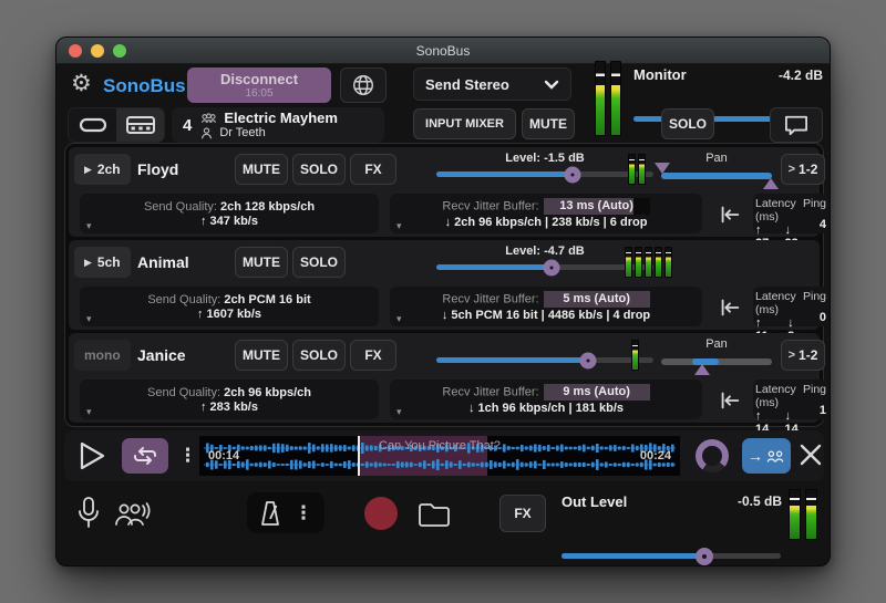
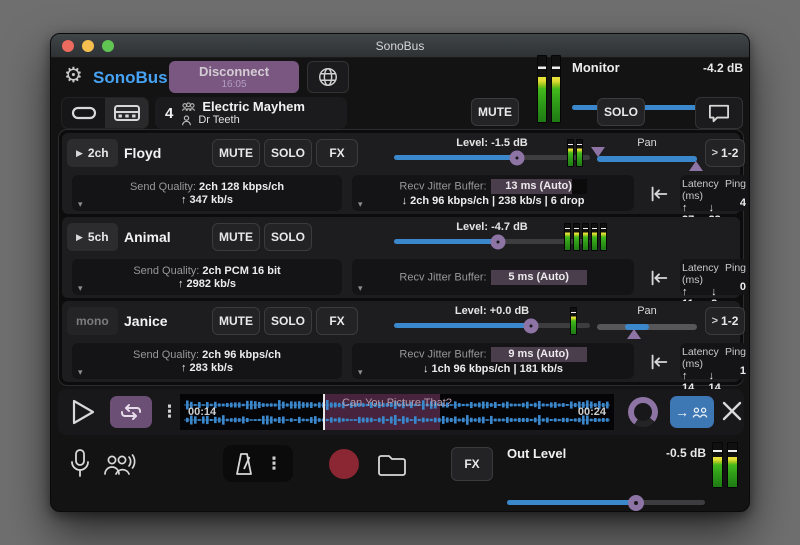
  SonoBus
  ⚙
  SonoBus
  Disconnect
  16:05
- Send Stereo
  Monitor
  -4.2 dB
  4
  Electric Mayhem
  Dr Teeth
- INPUT MIXER
  MUTE
  SOLO
  ▶
  2ch
  Floyd
  MUTE
  SOLO
  FX
  Level: -1.5 dB
  Pan
  >
  1-2
  ▾
  Send Quality: 2ch 128 kbps/ch
  ↑ 347 kb/s
  ▾
  Recv Jitter Buffer:
  13 ms (Auto)
  ↓ 2ch 96 kbps/ch | 238 kb/s | 6 drop
  Latency (ms)
  Ping
  4
  ▶
  5ch
  Animal
  MUTE
  SOLO
  Level: -4.7 dB
  ▾
  Send Quality: 2ch PCM 16 bit
- ↑ 1607 kb/s
+ ↑ 2982 kb/s
  ▾
  Recv Jitter Buffer:
  5 ms (Auto)
- ↓ 5ch PCM 16 bit | 4486 kb/s | 4 drop
  Latency (ms)
  Ping
  0
  mono
  Janice
  MUTE
  SOLO
  FX
+ Level: +0.0 dB
  Pan
  >
  1-2
  ▾
  Send Quality: 2ch 96 kbps/ch
  ↑ 283 kb/s
  ▾
  Recv Jitter Buffer:
  9 ms (Auto)
  ↓ 1ch 96 kbps/ch | 181 kb/s
  Latency (ms)
  ↑ 14
  ↓ 14
  Ping
  1
  ⋮
  Can You Picture That?
  00:14
  00:24
  →
  ⋮
  FX
  Out Level
  -0.5 dB
